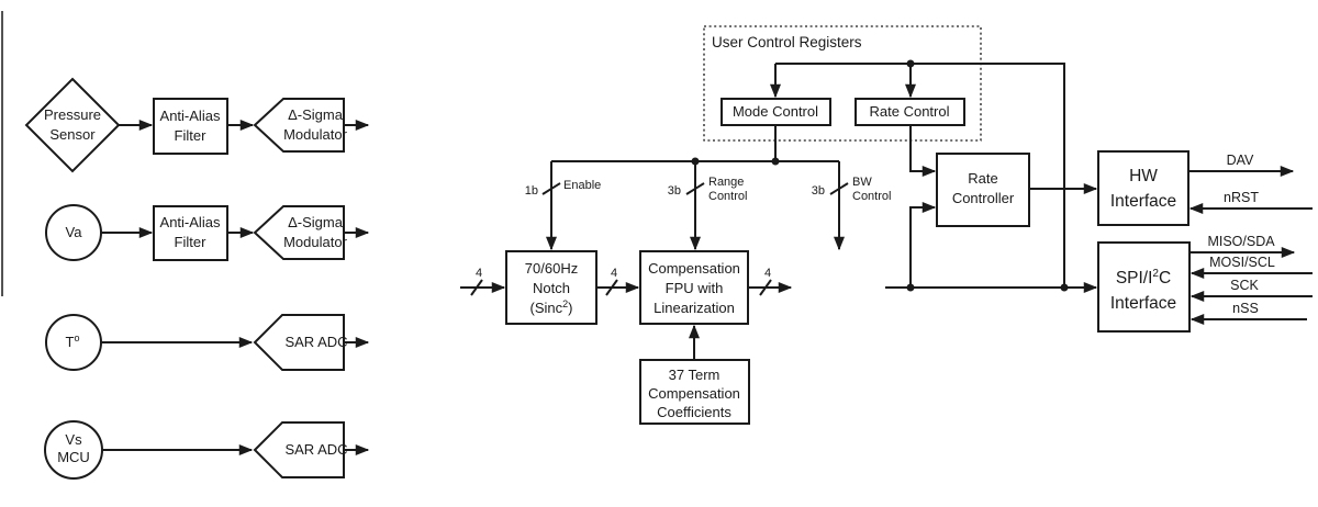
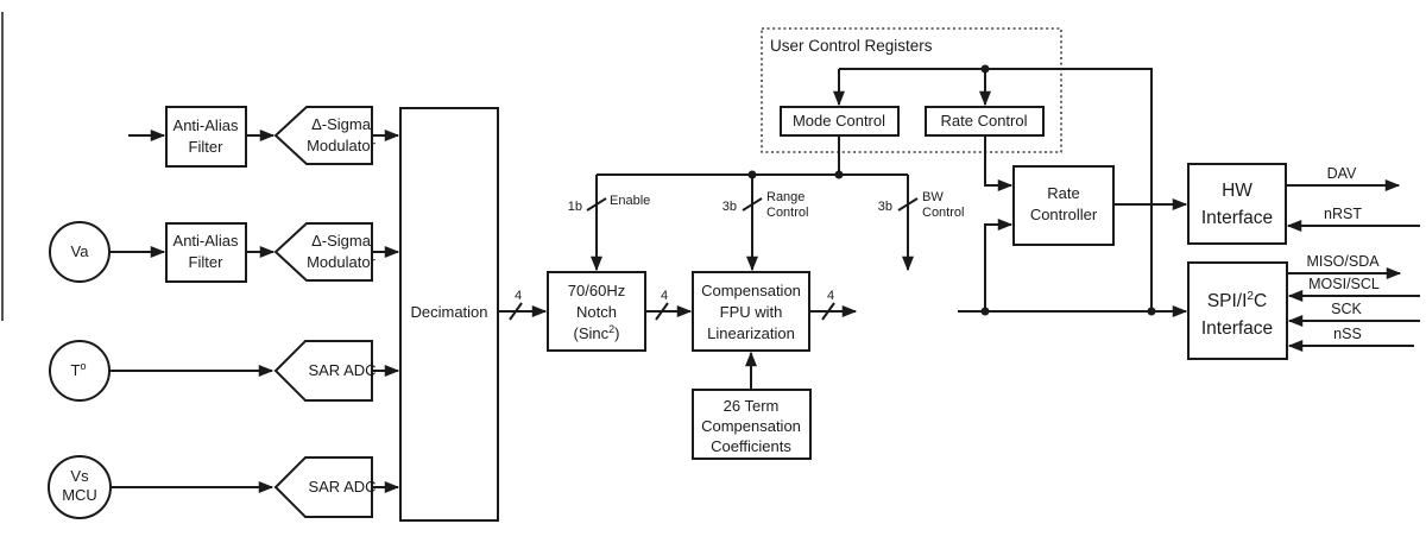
- Pressure
- Sensor
  Va
  To
  Vs
  MCU
  Anti-Alias
  Filter
  Δ-Sigma
  Modulator
  Anti-Alias
  Filter
  Δ-Sigma
  Modulator
  SAR ADC
  SAR ADC
+ Decimation
  70/60Hz
  Notch
  (Sinc2)
  Compensation
  FPU with
  Linearization
- 37 Term
+ 26 Term
  Compensation
  Coefficients
  User Control Registers
  Mode Control
  Rate Control
  Rate
  Controller
  HW
  Interface
  SPI/I2C
  Interface
  4
  4
  4
  1b
  Enable
  3b
  Range
  Control
  3b
  BW
  Control
  DAV
  nRST
  MISO/SDA
  MOSI/SCL
  SCK
  nSS
